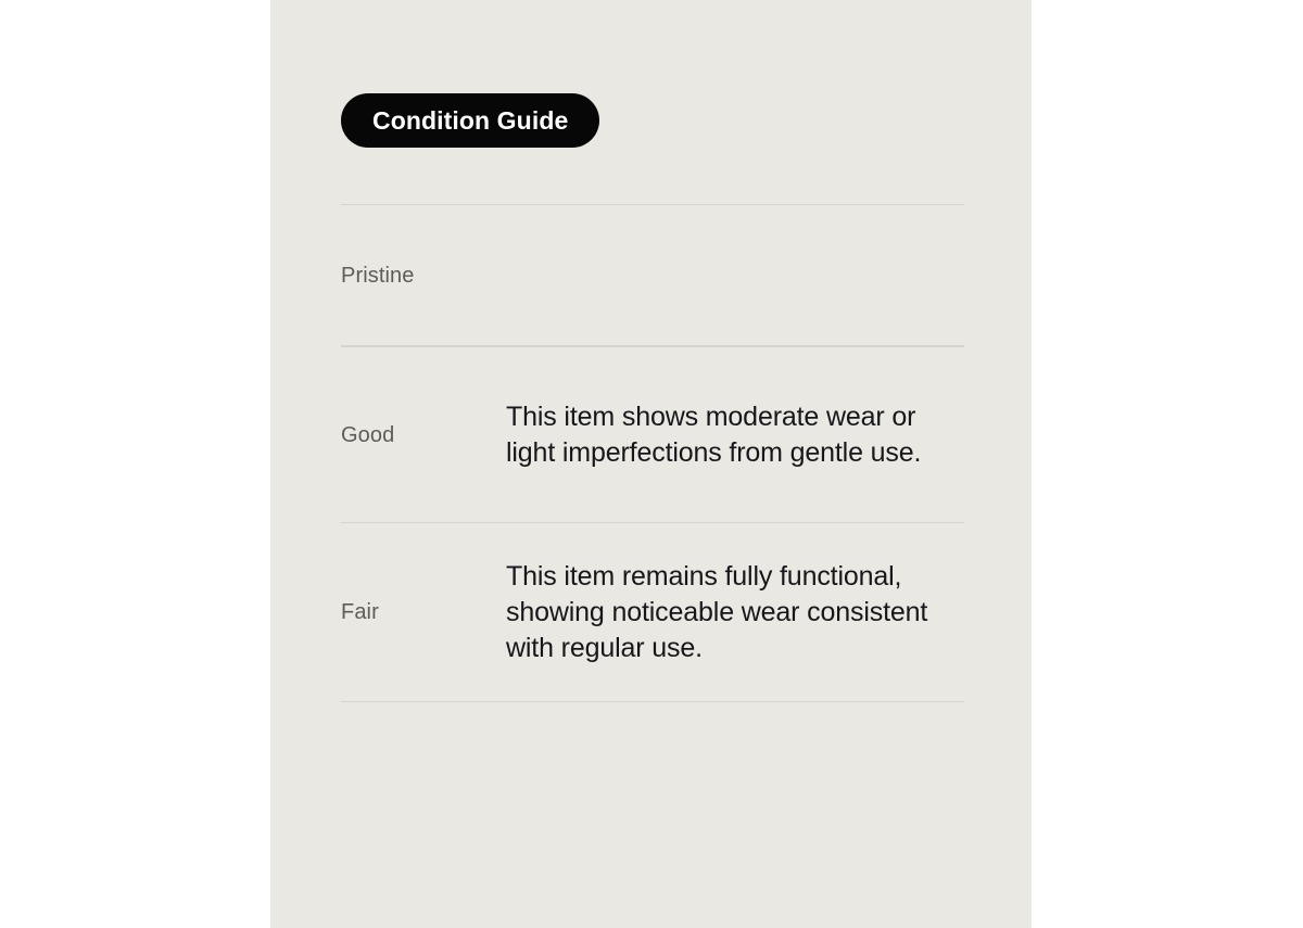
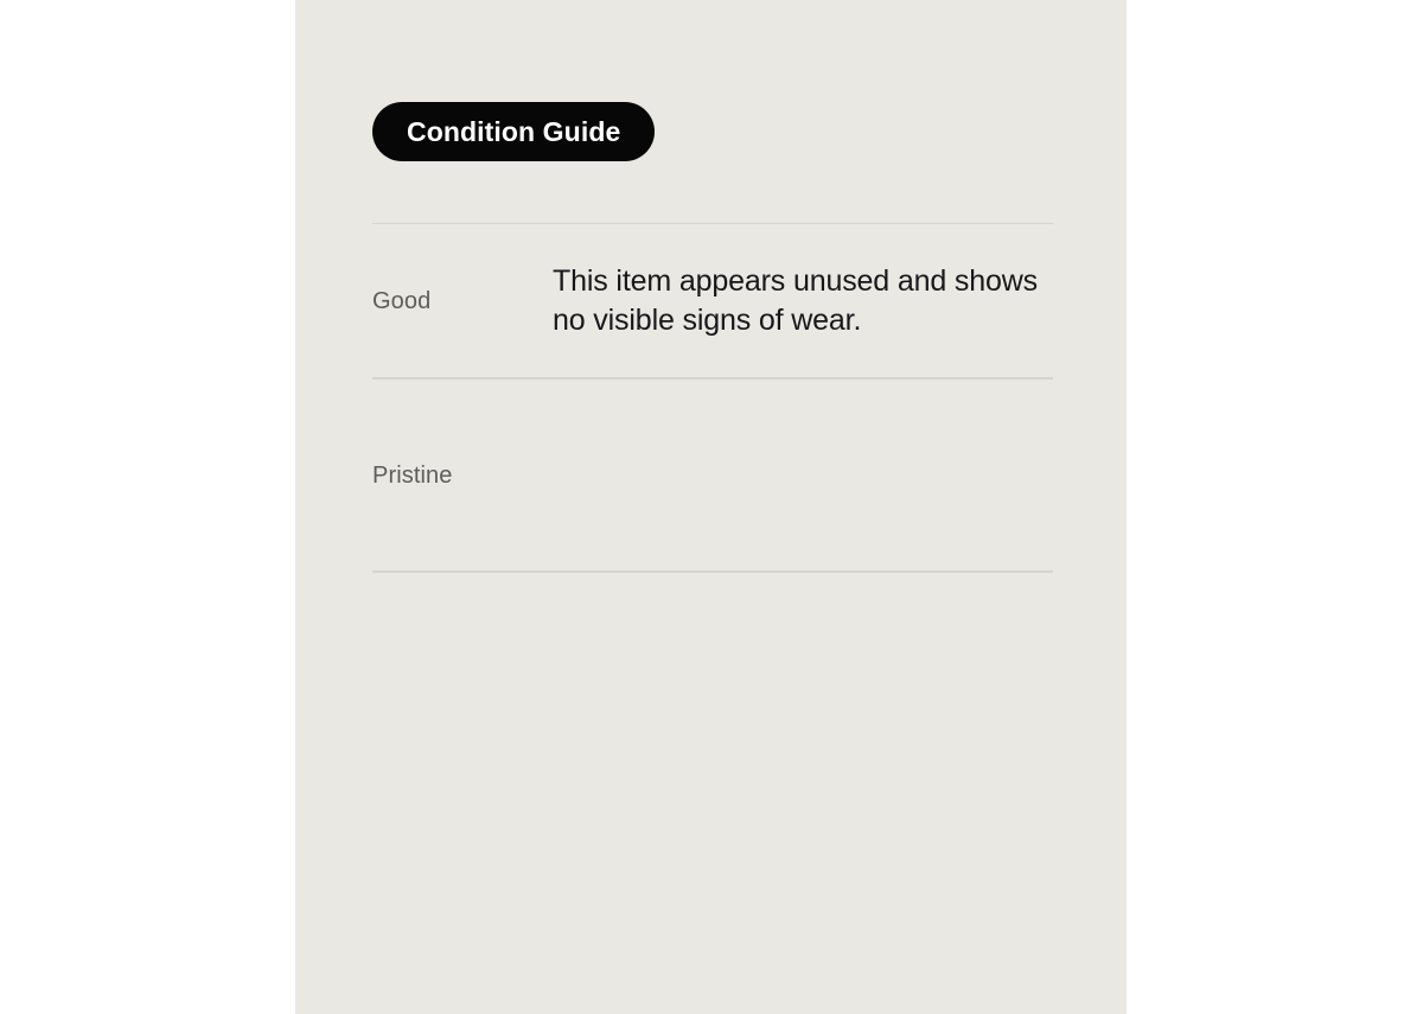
  Condition Guide
- Pristine
+ Good
+ This item appears unused and shows no visible signs of wear.
- Good
+ Pristine
- This item shows moderate wear or light imperfections from gentle use.
- Fair
- This item remains fully functional, showing noticeable wear consistent with regular use.
